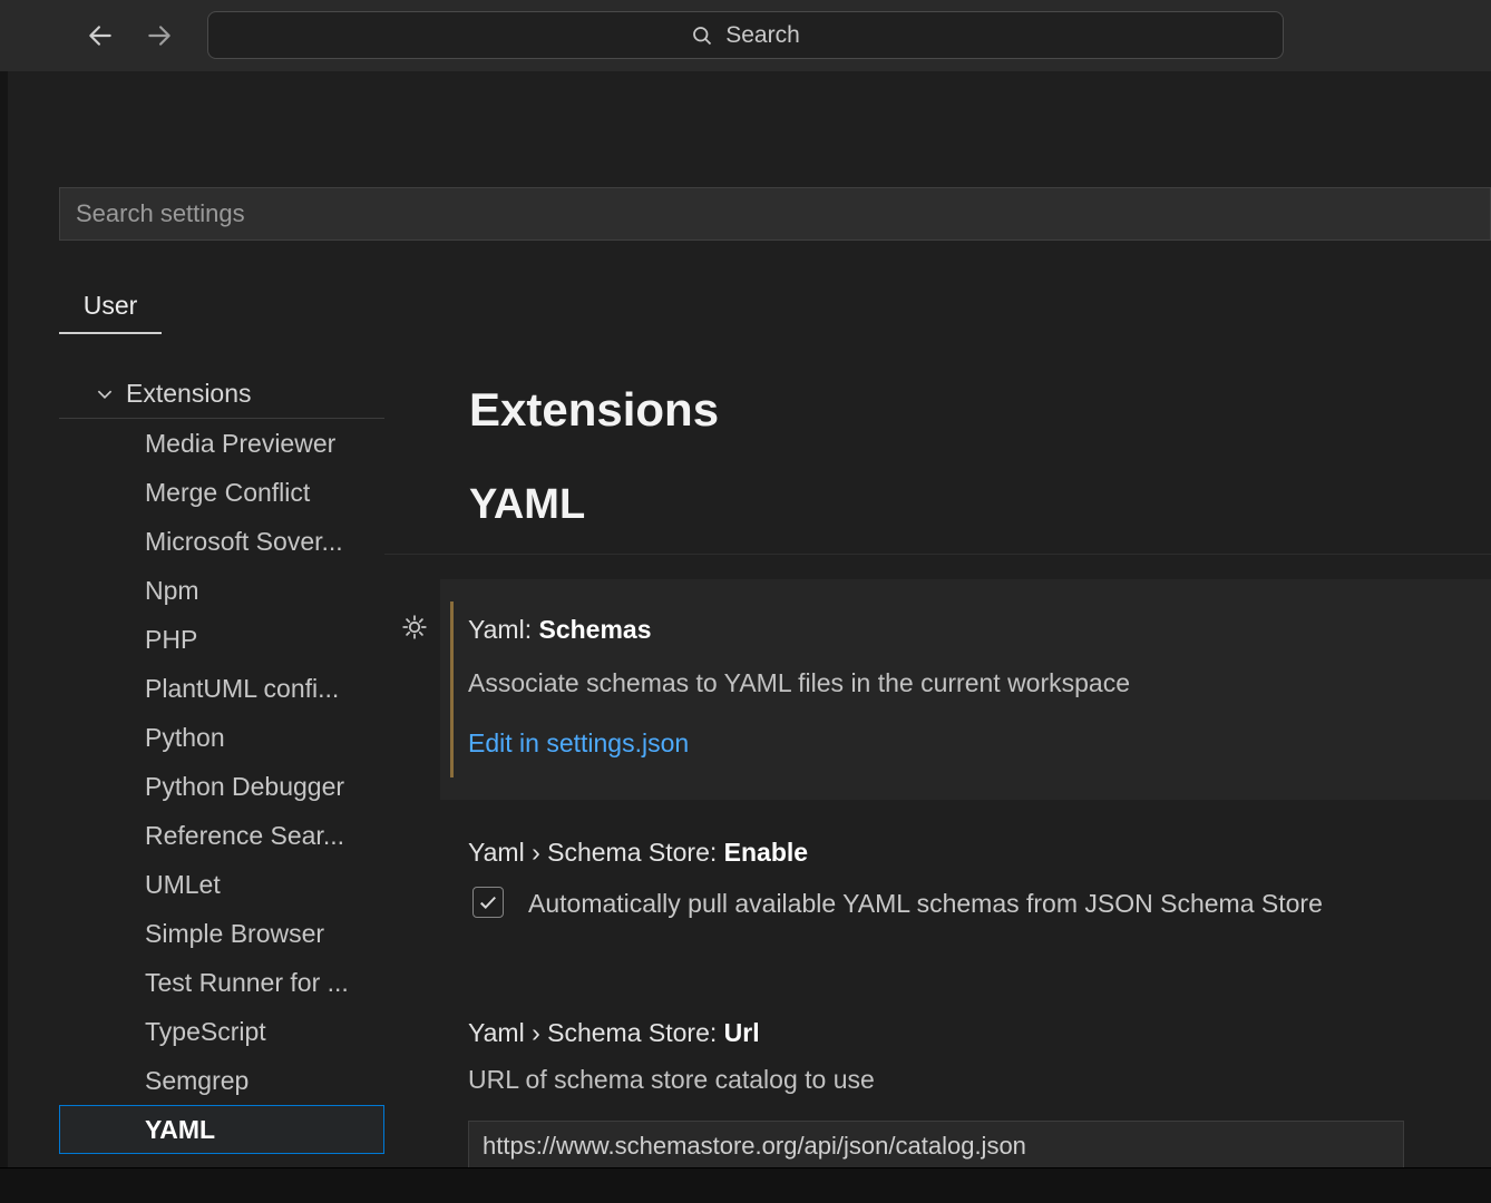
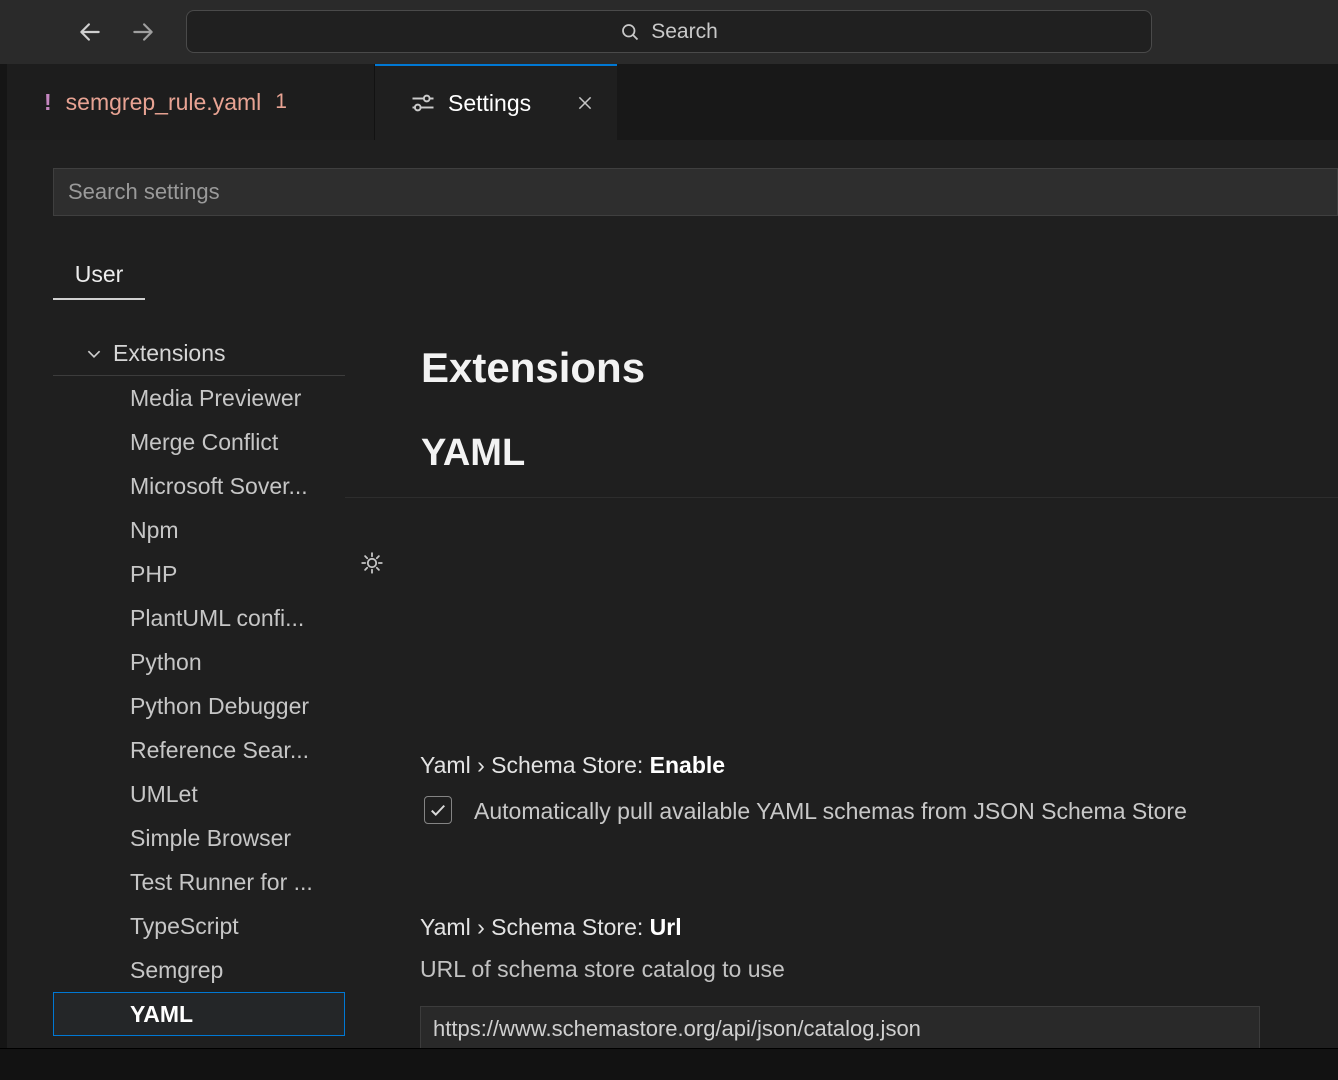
  Search
+ !
+ semgrep_rule.yaml
+ 1
+ Settings
  Search settings
  User
  Extensions
  Media Previewer
  Merge Conflict
  Microsoft Sover...
  Npm
  PHP
  PlantUML confi...
  Python
  Python Debugger
  Reference Sear...
  UMLet
  Simple Browser
  Test Runner for ...
  TypeScript
  Semgrep
  YAML
  Extensions
  YAML
- Yaml: Schemas
- Associate schemas to YAML files in the current workspace
- Edit in settings.json
  Yaml › Schema Store: Enable
  Automatically pull available YAML schemas from JSON Schema Store
  Yaml › Schema Store: Url
  URL of schema store catalog to use
  https://www.schemastore.org/api/json/catalog.json
